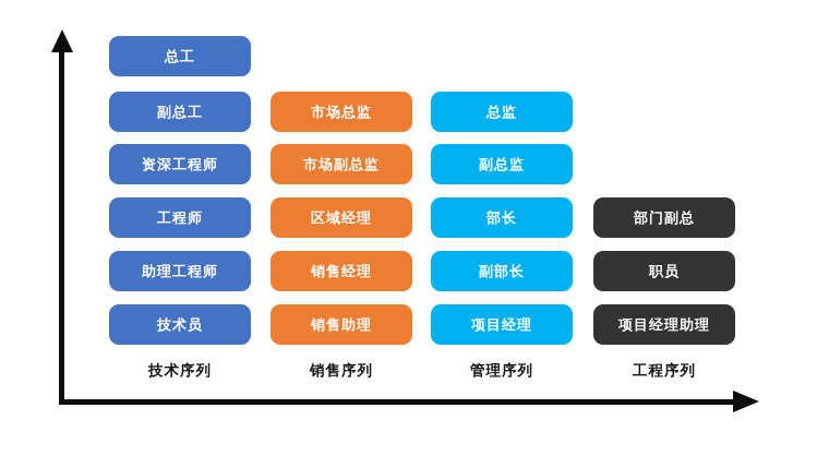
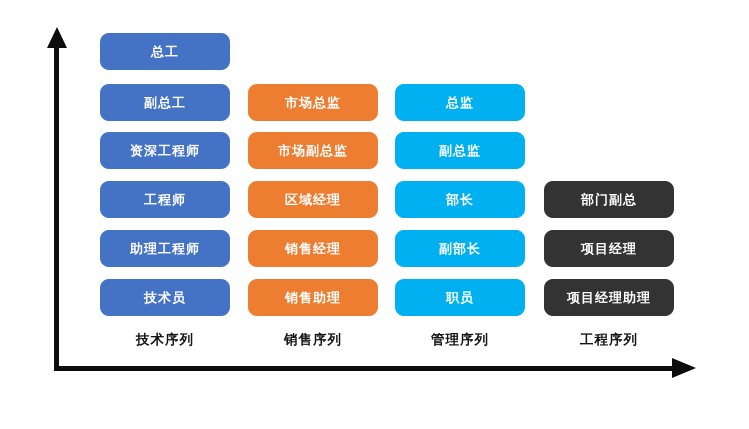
  总工
  副总工
  资深工程师
  工程师
  助理工程师
  技术员
  技术序列
  市场总监
  市场副总监
  区域经理
  销售经理
  销售助理
  销售序列
  总监
  副总监
  部长
  副部长
- 项目经理
+ 职员
  管理序列
  部门副总
- 职员
+ 项目经理
  项目经理助理
  工程序列
